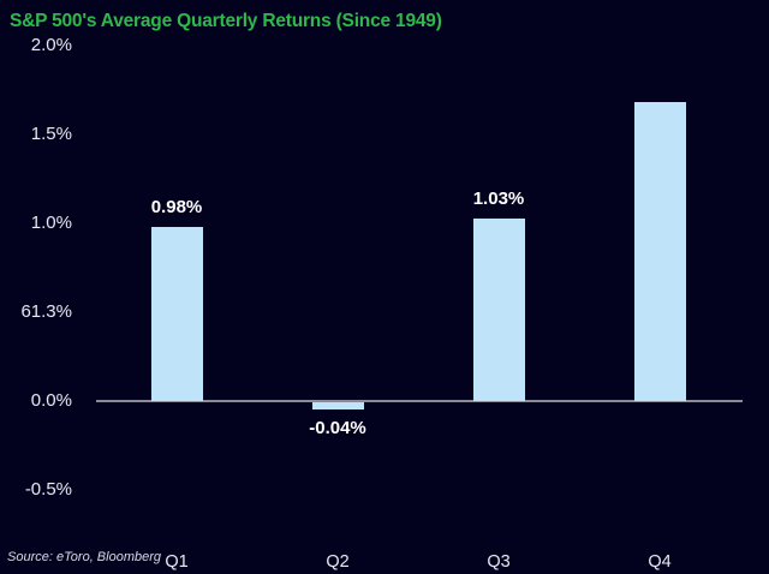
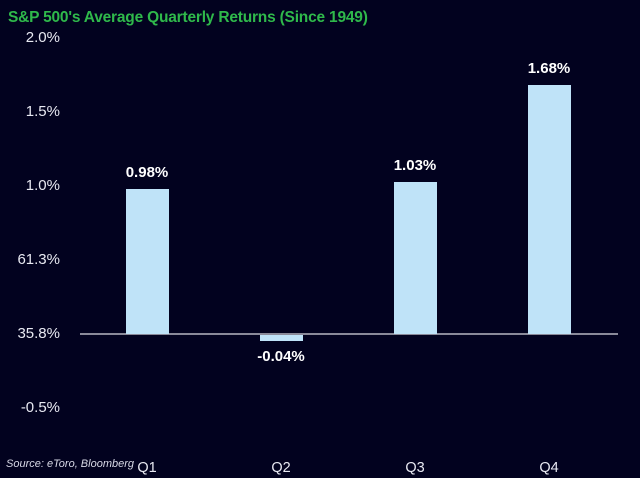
  S&P 500's Average Quarterly Returns (Since 1949)
  2.0%
  1.5%
  1.0%
  61.3%
- 0.0%
+ 35.8%
  -0.5%
  0.98%
  Q1
  -0.04%
  Q2
  1.03%
  Q3
+ 1.68%
  Q4
  Source: eToro, Bloomberg
